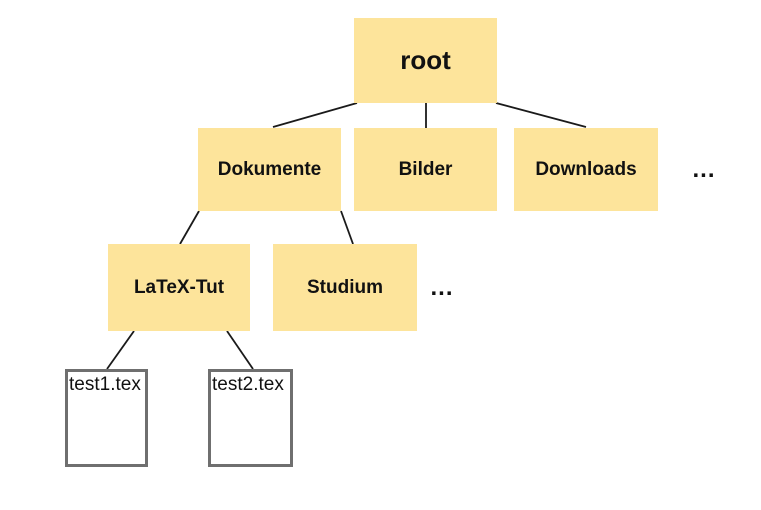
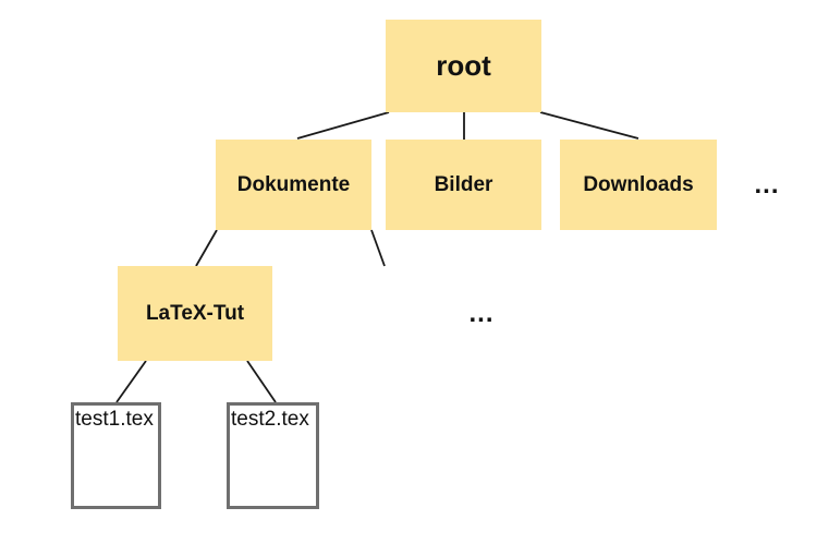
  root
  Dokumente
  Bilder
  Downloads
  ...
  LaTeX-Tut
- Studium
  ...
  test1.tex
  test2.tex
